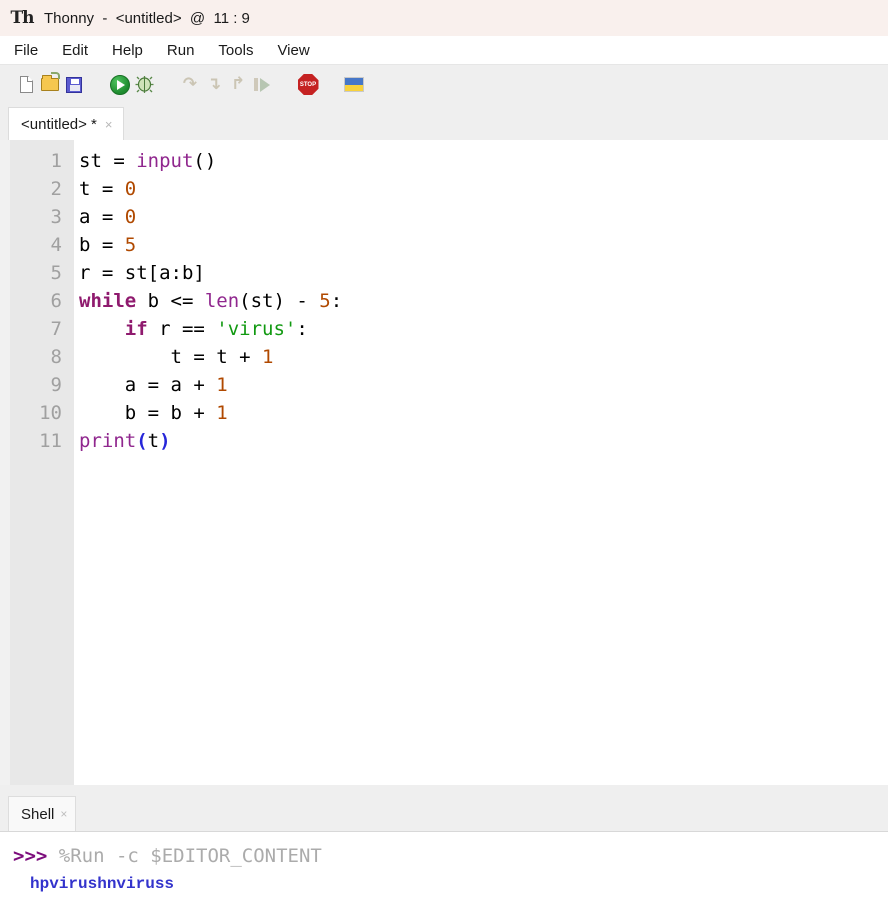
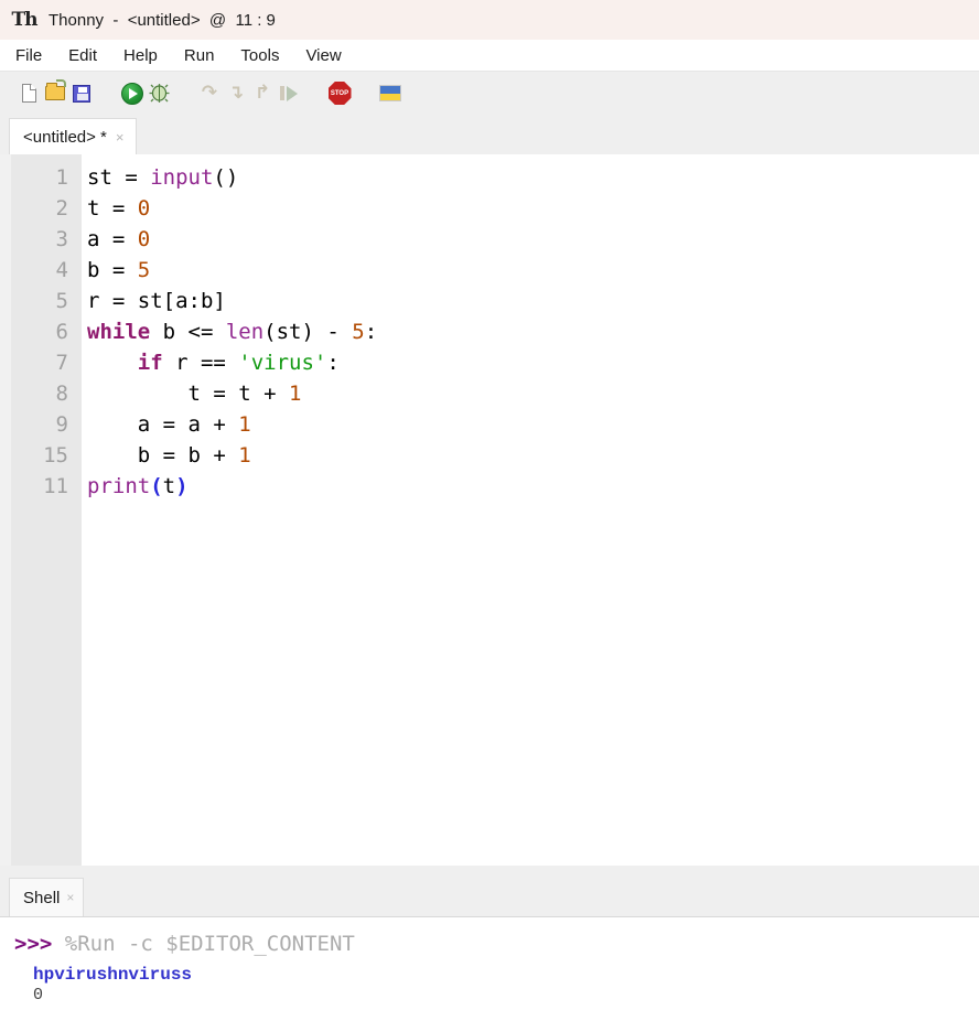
  Th
  Thonny - <untitled> @ 11 : 9
  File
  Edit
  Help
  Run
  Tools
  View
  ↷
  ↴
  ↱
  <untitled> *
  ×
  1
  st = input()
  2
  t = 0
  3
  a = 0
  4
  b = 5
  5
  r = st[a:b]
  6
  while b <= len(st) - 5:
  7
  if r == 'virus':
  8
  t = t + 1
  9
  a = a + 1
- 10
+ 15
  b = b + 1
  11
  print(t)
  Shell
  ×
  >>> %Run -c $EDITOR_CONTENT
  hpvirushnviruss
+ 0
